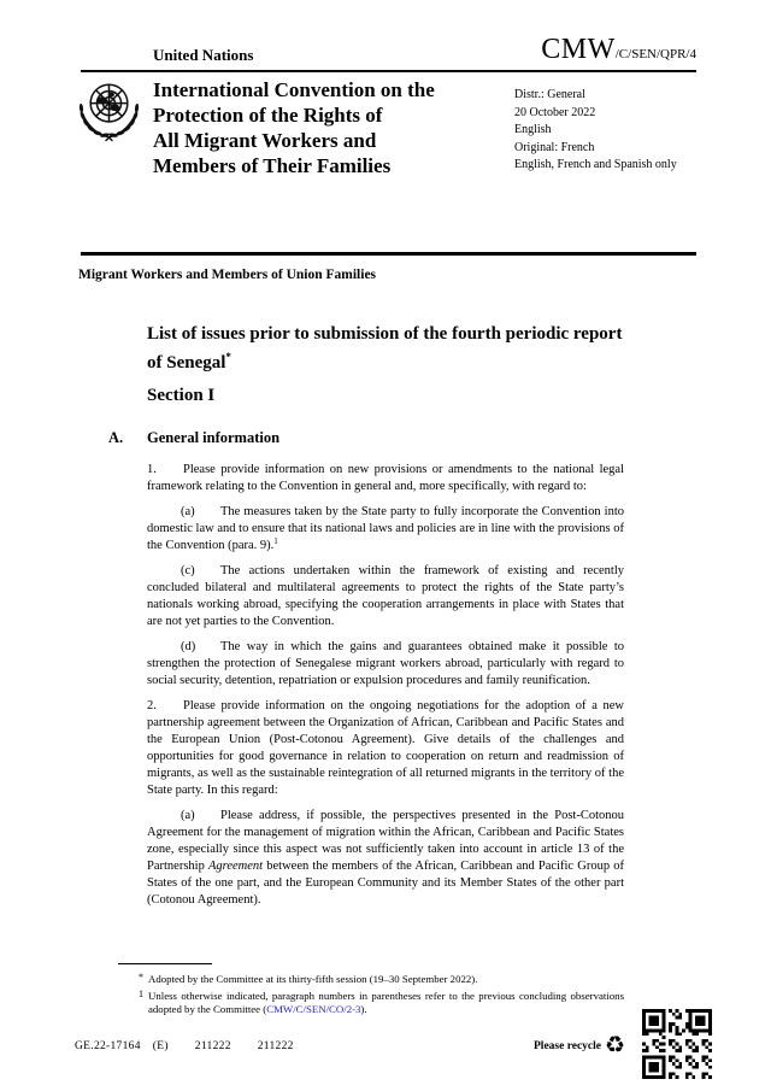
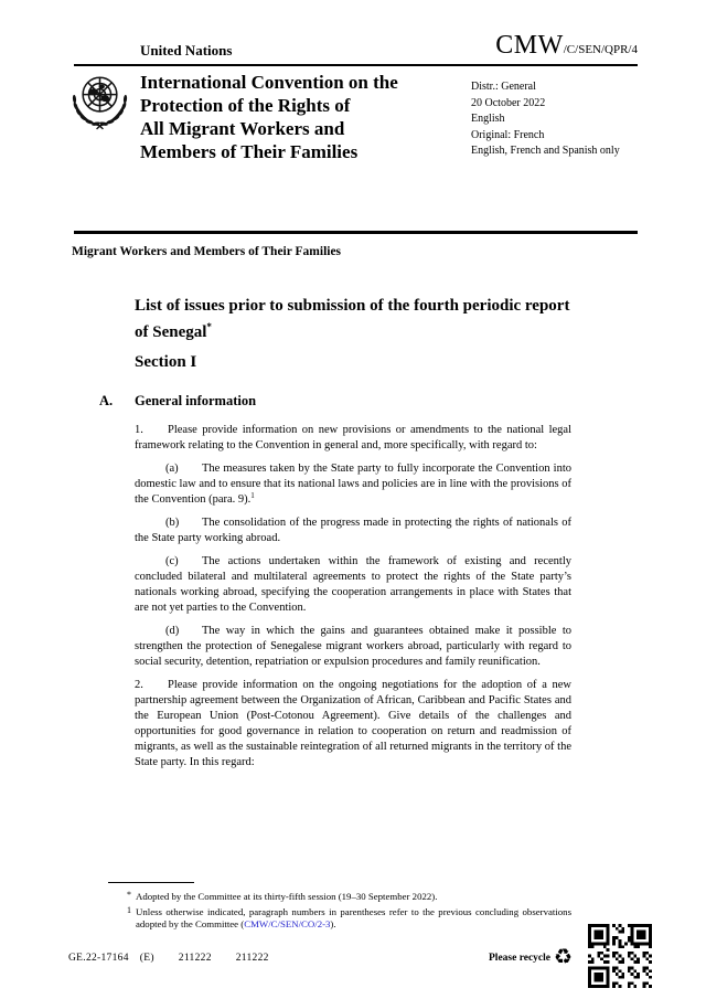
  United Nations
  CMW
  /C/SEN/QPR/4
  International Convention on the
  Protection of the Rights of
  All Migrant Workers and
  Members of Their Families
  Distr.: General
  20 October 2022
  English
  Original: French
  English, French and Spanish only
- Migrant Workers and Members of Union Families
+ Migrant Workers and Members of Their Families
  List of issues prior to submission of the fourth periodic report of Senegal*
  Section I
  A.
  General information
  1. Please provide information on new provisions or amendments to the national legal framework relating to the Convention in general and, more specifically, with regard to:
  (a) The measures taken by the State party to fully incorporate the Convention into domestic law and to ensure that its national laws and policies are in line with the provisions of the Convention (para. 9).1
+ (b) The consolidation of the progress made in protecting the rights of nationals of the State party working abroad.
  (c) The actions undertaken within the framework of existing and recently concluded bilateral and multilateral agreements to protect the rights of the State party’s nationals working abroad, specifying the cooperation arrangements in place with States that are not yet parties to the Convention.
  (d) The way in which the gains and guarantees obtained make it possible to strengthen the protection of Senegalese migrant workers abroad, particularly with regard to social security, detention, repatriation or expulsion procedures and family reunification.
  2. Please provide information on the ongoing negotiations for the adoption of a new partnership agreement between the Organization of African, Caribbean and Pacific States and the European Union (Post-Cotonou Agreement). Give details of the challenges and opportunities for good governance in relation to cooperation on return and readmission of migrants, as well as the sustainable reintegration of all returned migrants in the territory of the State party. In this regard:
- (a) Please address, if possible, the perspectives presented in the Post-Cotonou Agreement for the management of migration within the African, Caribbean and Pacific States zone, especially since this aspect was not sufficiently taken into account in article 13 of the Partnership Agreement between the members of the African, Caribbean and Pacific Group of States of the one part, and the European Community and its Member States of the other part (Cotonou Agreement).
  * Adopted by the Committee at its thirty-fifth session (19–30 September 2022).
  1 Unless otherwise indicated, paragraph numbers in parentheses refer to the previous concluding observations adopted by the Committee (CMW/C/SEN/CO/2-3).
  GE.22-17164 (E) 211222 211222
  Please recycle
  ♻
